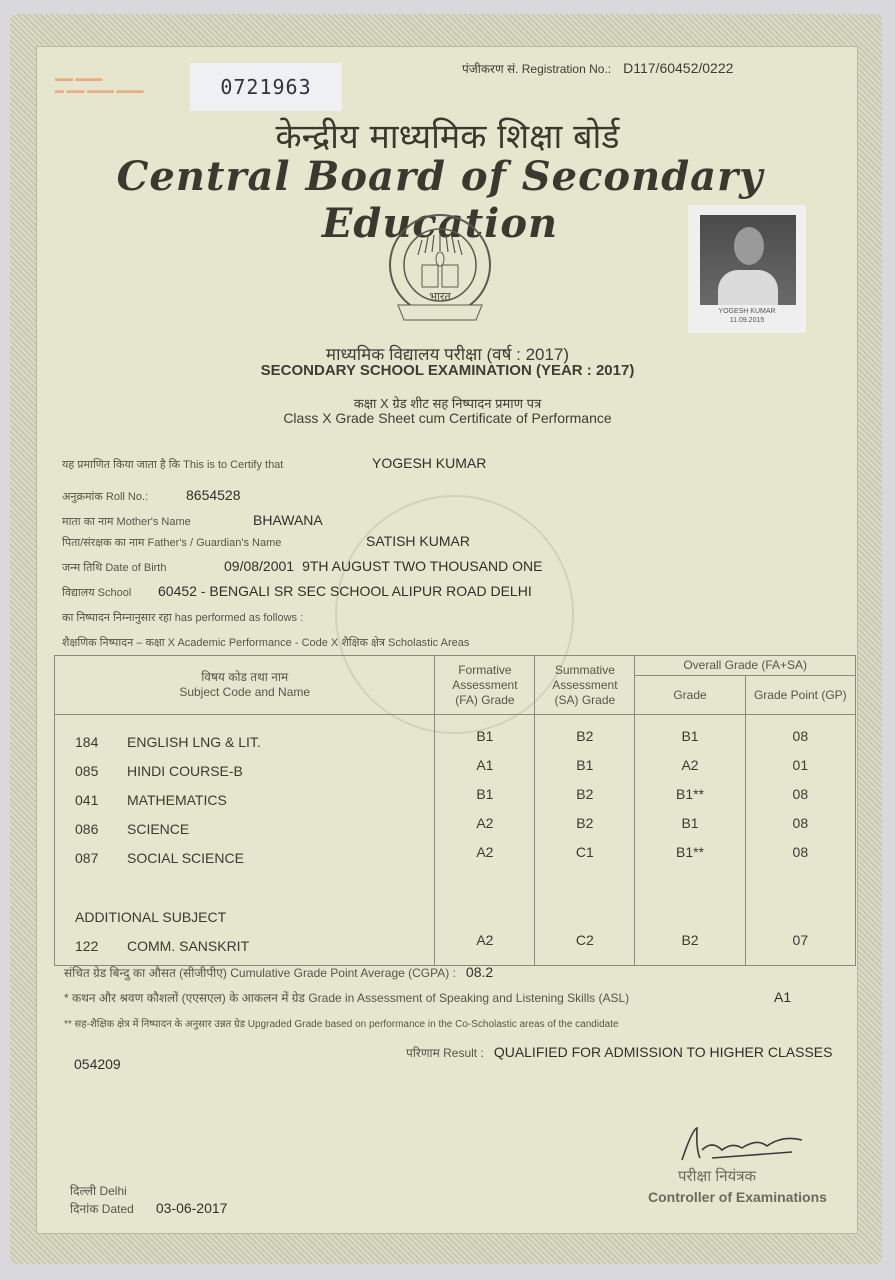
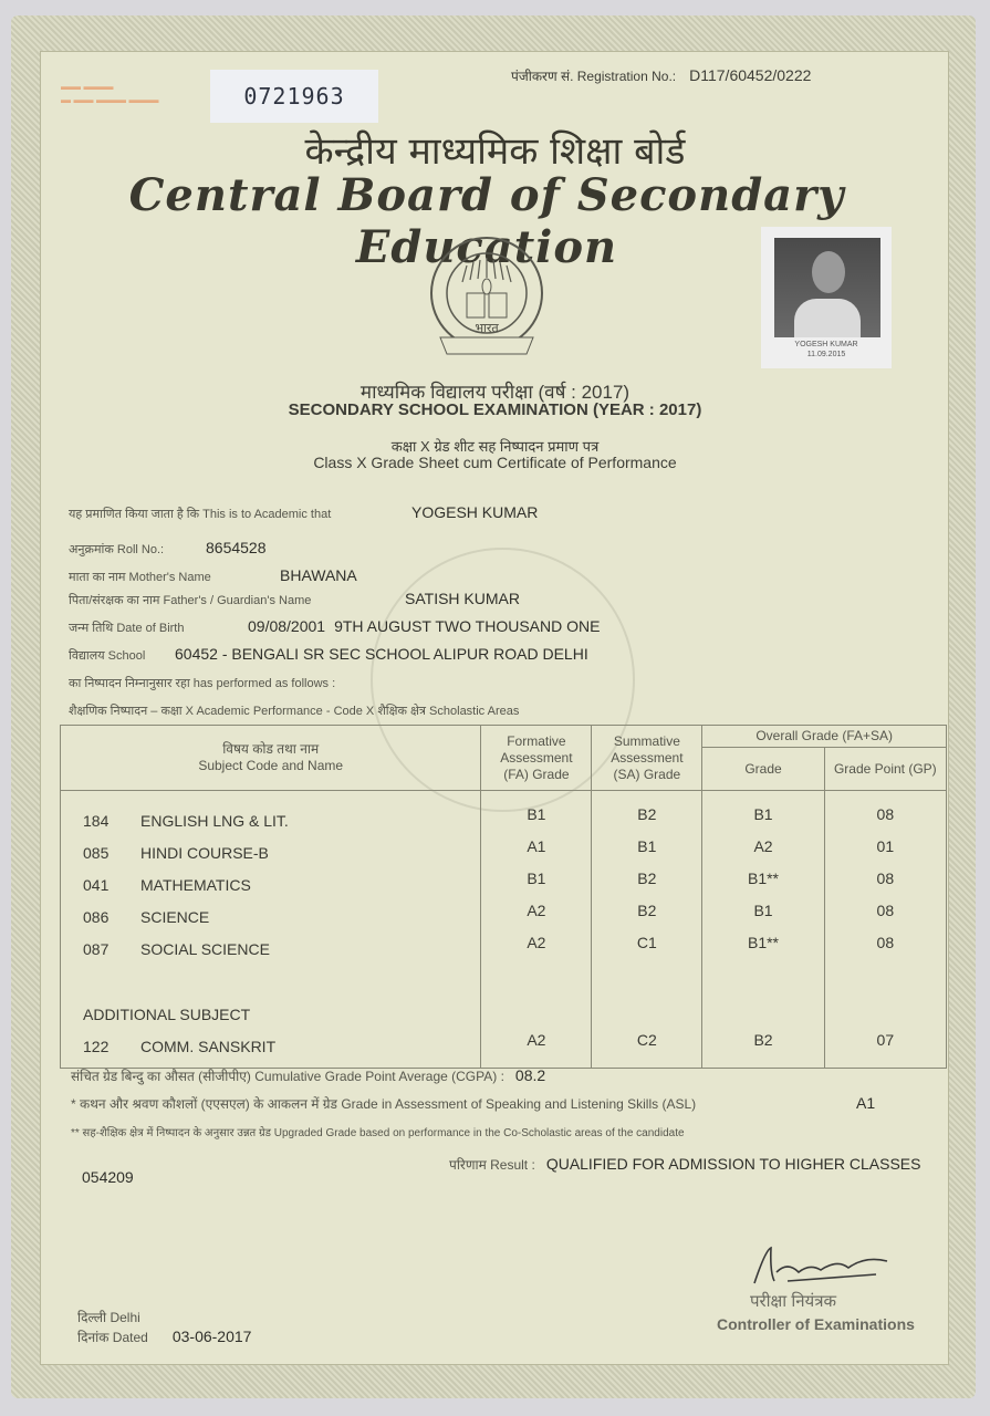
  ▬▬ ▬▬▬
  ▬ ▬▬ ▬▬▬ ▬▬▬
  0721963
  पंजीकरण सं. Registration No.: D117/60452/0222
  केन्द्रीय माध्यमिक शिक्षा बोर्ड
  Central Board of Secondary Education
  भारत
  माध्यमिक विद्यालय परीक्षा (वर्ष : 2017)
  SECONDARY SCHOOL EXAMINATION (YEAR : 2017)
  कक्षा X ग्रेड शीट सह निष्पादन प्रमाण पत्र
  Class X Grade Sheet cum Certificate of Performance
- यह प्रमाणित किया जाता है कि This is to Certify that
+ यह प्रमाणित किया जाता है कि This is to Academic that
  YOGESH KUMAR
  अनुक्रमांक Roll No.:
  8654528
  माता का नाम Mother's Name
  BHAWANA
  पिता/संरक्षक का नाम Father's / Guardian's Name
  SATISH KUMAR
  जन्म तिथि Date of Birth
  09/08/2001
  9TH AUGUST TWO THOUSAND ONE
  विद्यालय School
  60452 - BENGALI SR SEC SCHOOL ALIPUR ROAD DELHI
  का निष्पादन निम्नानुसार रहा has performed as follows :
  शैक्षणिक निष्पादन – कक्षा X Academic Performance - Code X शैक्षिक क्षेत्र Scholastic Areas
  विषय कोड तथा नामSubject Code and Name	Formative Assessment (FA) Grade	Summative Assessment (SA) Grade	Overall Grade (FA+SA)
  Grade	Grade Point (GP)
  184 ENGLISH LNG & LIT. 085 HINDI COURSE-B 041 MATHEMATICS 086 SCIENCE 087 SOCIAL SCIENCE ADDITIONAL SUBJECT 122 COMM. SANSKRIT	B1A1B1A2A2 A2	B2B1B2B2C1 C2	B1A2B1**B1B1** B2	0801080808 07
  संचित ग्रेड बिन्दु का औसत (सीजीपीए) Cumulative Grade Point Average (CGPA) : 08.2
  * कथन और श्रवण कौशलों (एएसएल) के आकलन में ग्रेड Grade in Assessment of Speaking and Listening Skills (ASL)
  A1
  ** सह-शैक्षिक क्षेत्र में निष्पादन के अनुसार उन्नत ग्रेड Upgraded Grade based on performance in the Co-Scholastic areas of the candidate
  054209
  परिणाम Result : QUALIFIED FOR ADMISSION TO HIGHER CLASSES
  परीक्षा नियंत्रक
  Controller of Examinations
  दिल्ली Delhi
  दिनांक Dated 03-06-2017
